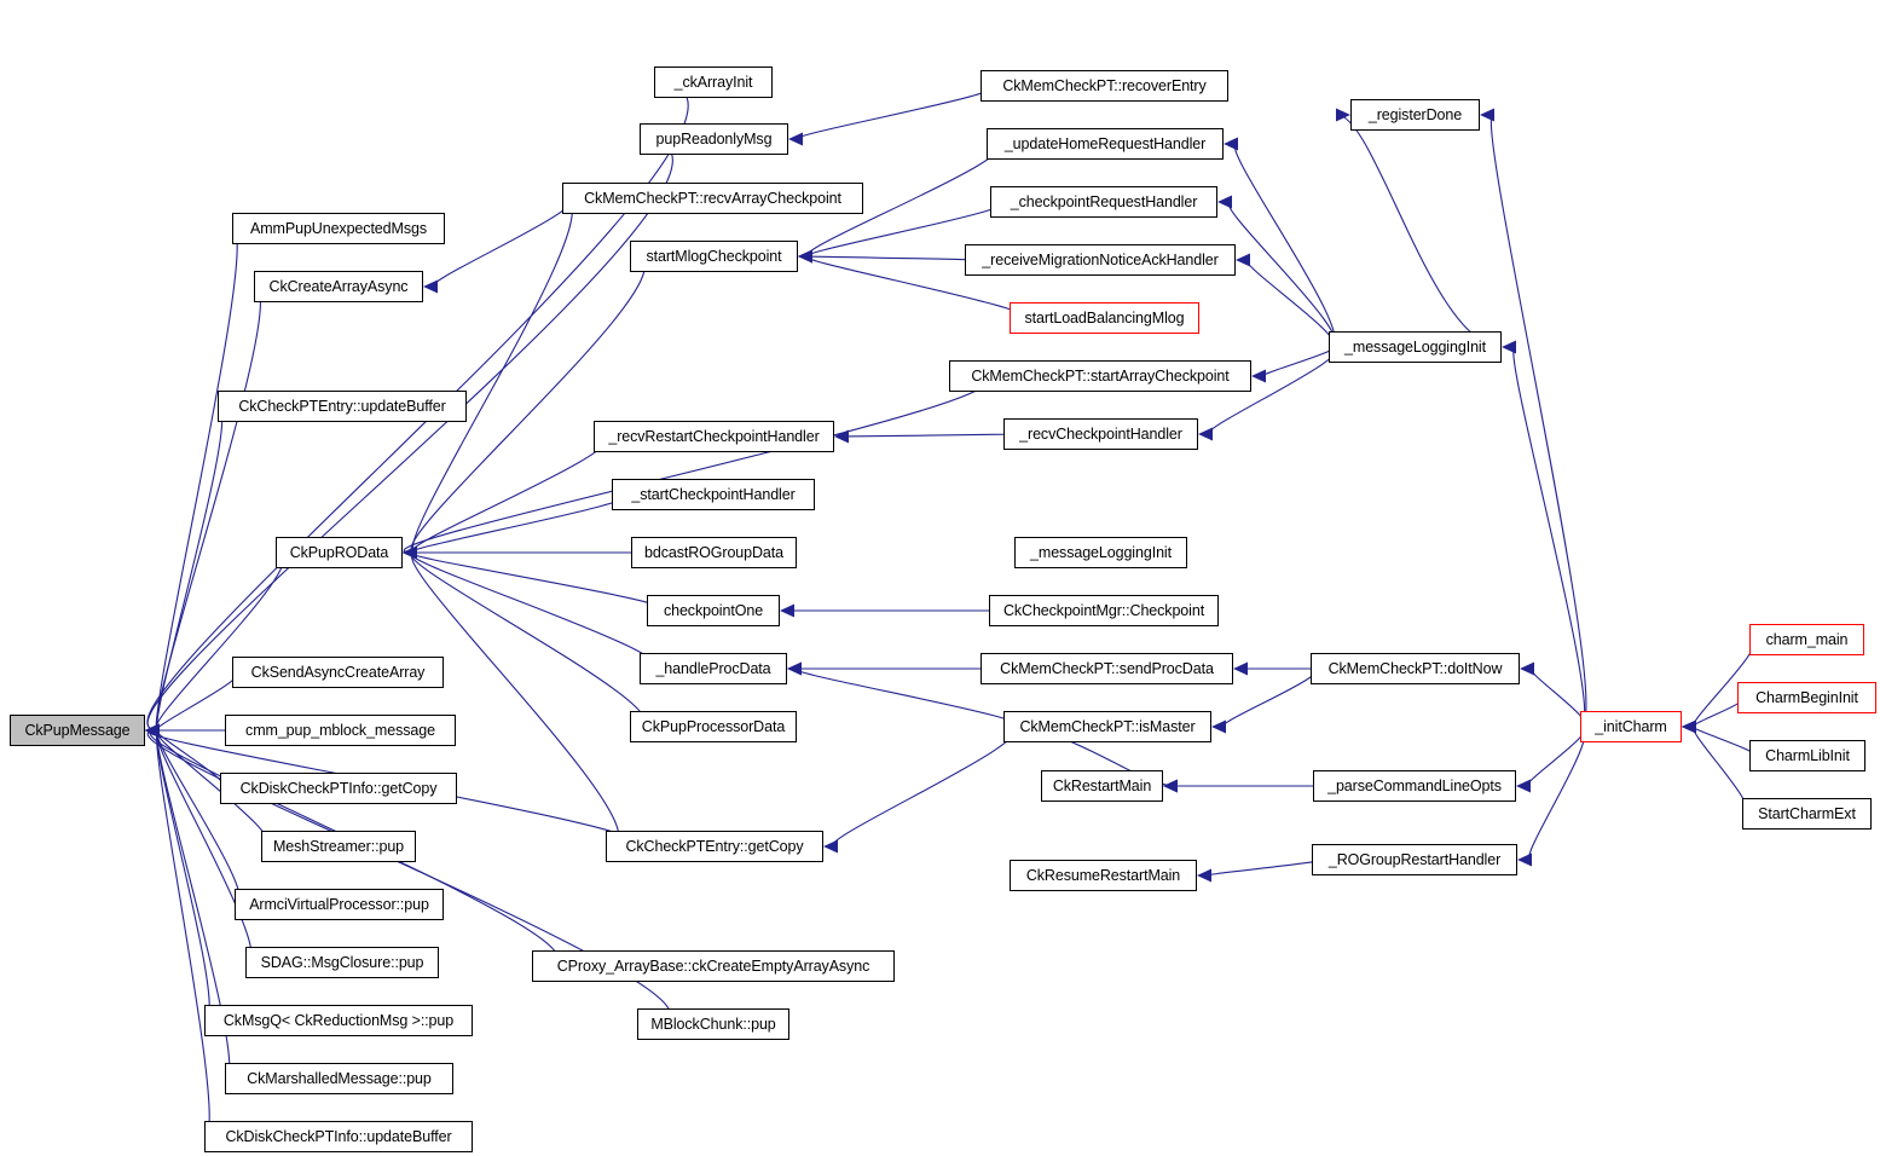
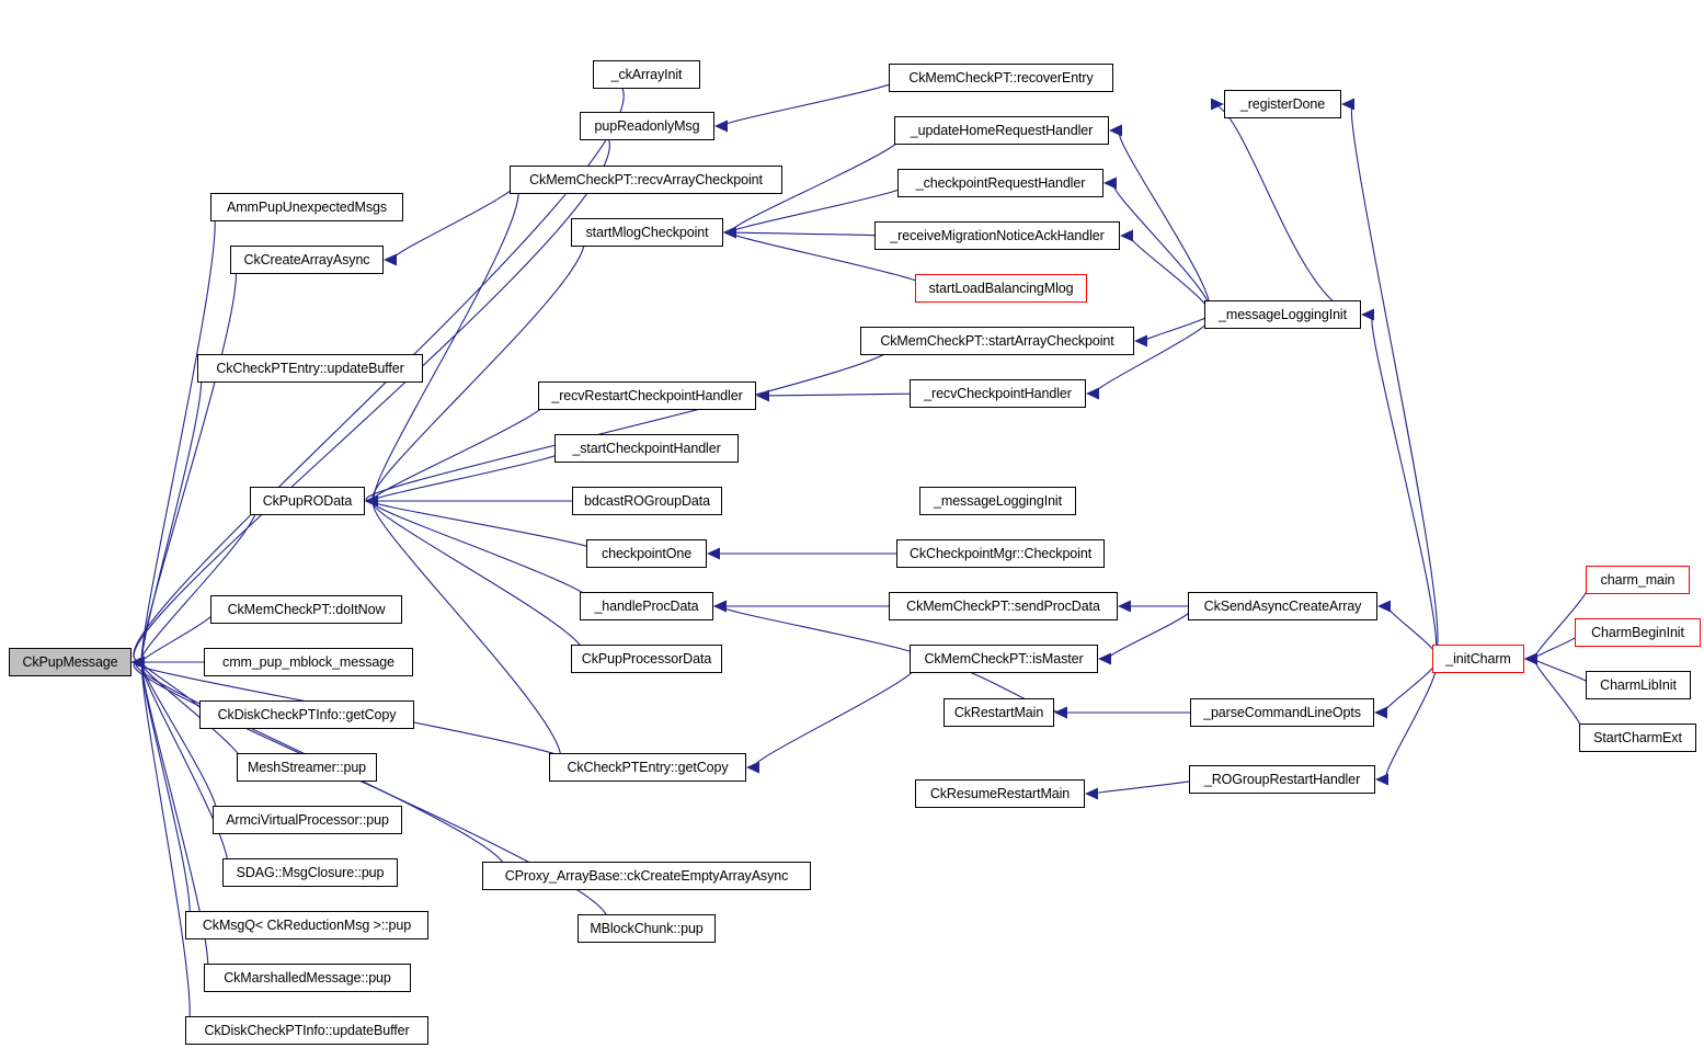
  CkPupMessage
  _ckArrayInit
  pupReadonlyMsg
  CkMemCheckPT::recvArrayCheckpoint
  startMlogCheckpoint
  AmmPupUnexpectedMsgs
  CkCreateArrayAsync
  CkCheckPTEntry::updateBuffer
  CkPupROData
  _recvRestartCheckpointHandler
  _startCheckpointHandler
  bdcastROGroupData
  checkpointOne
  _handleProcData
  CkPupProcessorData
  CkCheckPTEntry::getCopy
  CProxy_ArrayBase::ckCreateEmptyArrayAsync
  MBlockChunk::pup
- CkSendAsyncCreateArray
+ CkMemCheckPT::doItNow
  cmm_pup_mblock_message
  CkDiskCheckPTInfo::getCopy
  MeshStreamer::pup
  ArmciVirtualProcessor::pup
  SDAG::MsgClosure::pup
  CkMsgQ< CkReductionMsg >::pup
  CkMarshalledMessage::pup
  CkDiskCheckPTInfo::updateBuffer
  CkMemCheckPT::recoverEntry
  _updateHomeRequestHandler
  _checkpointRequestHandler
  _receiveMigrationNoticeAckHandler
  startLoadBalancingMlog
  CkMemCheckPT::startArrayCheckpoint
  _recvCheckpointHandler
  _messageLoggingInit
  CkCheckpointMgr::Checkpoint
  CkMemCheckPT::sendProcData
  CkMemCheckPT::isMaster
  CkRestartMain
  CkResumeRestartMain
  _registerDone
  _messageLoggingInit
- CkMemCheckPT::doItNow
+ CkSendAsyncCreateArray
  _parseCommandLineOpts
  _ROGroupRestartHandler
  _initCharm
  charm_main
  CharmBeginInit
  CharmLibInit
  StartCharmExt
